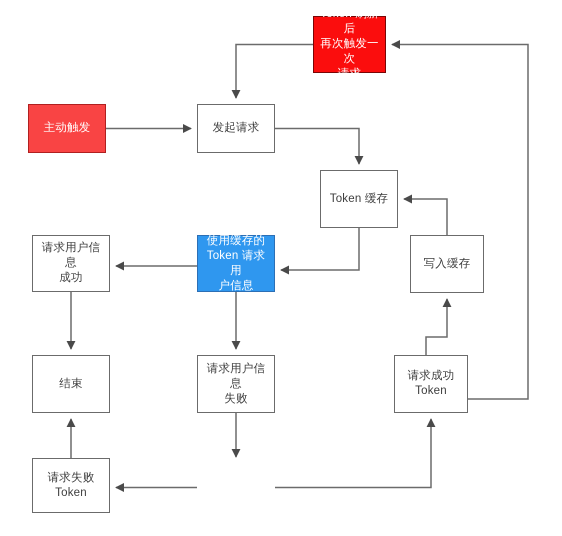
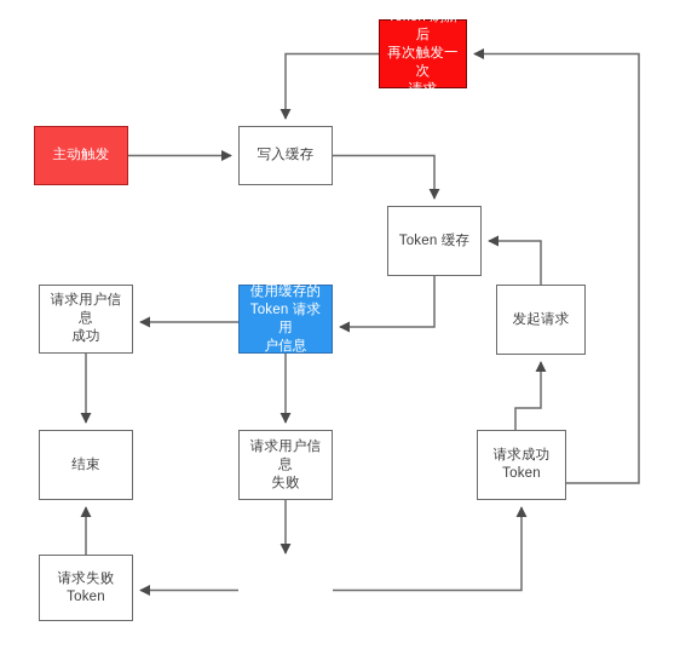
  Token 刷新后
  再次触发一次
  请求
  主动触发
- 发起请求
+ 写入缓存
  Token 缓存
  使用缓存的
  Token 请求用
  户信息
  请求用户信息
  成功
- 写入缓存
+ 发起请求
  结束
  请求用户信息
  失败
  请求成功
  Token
  请求失败
  Token
